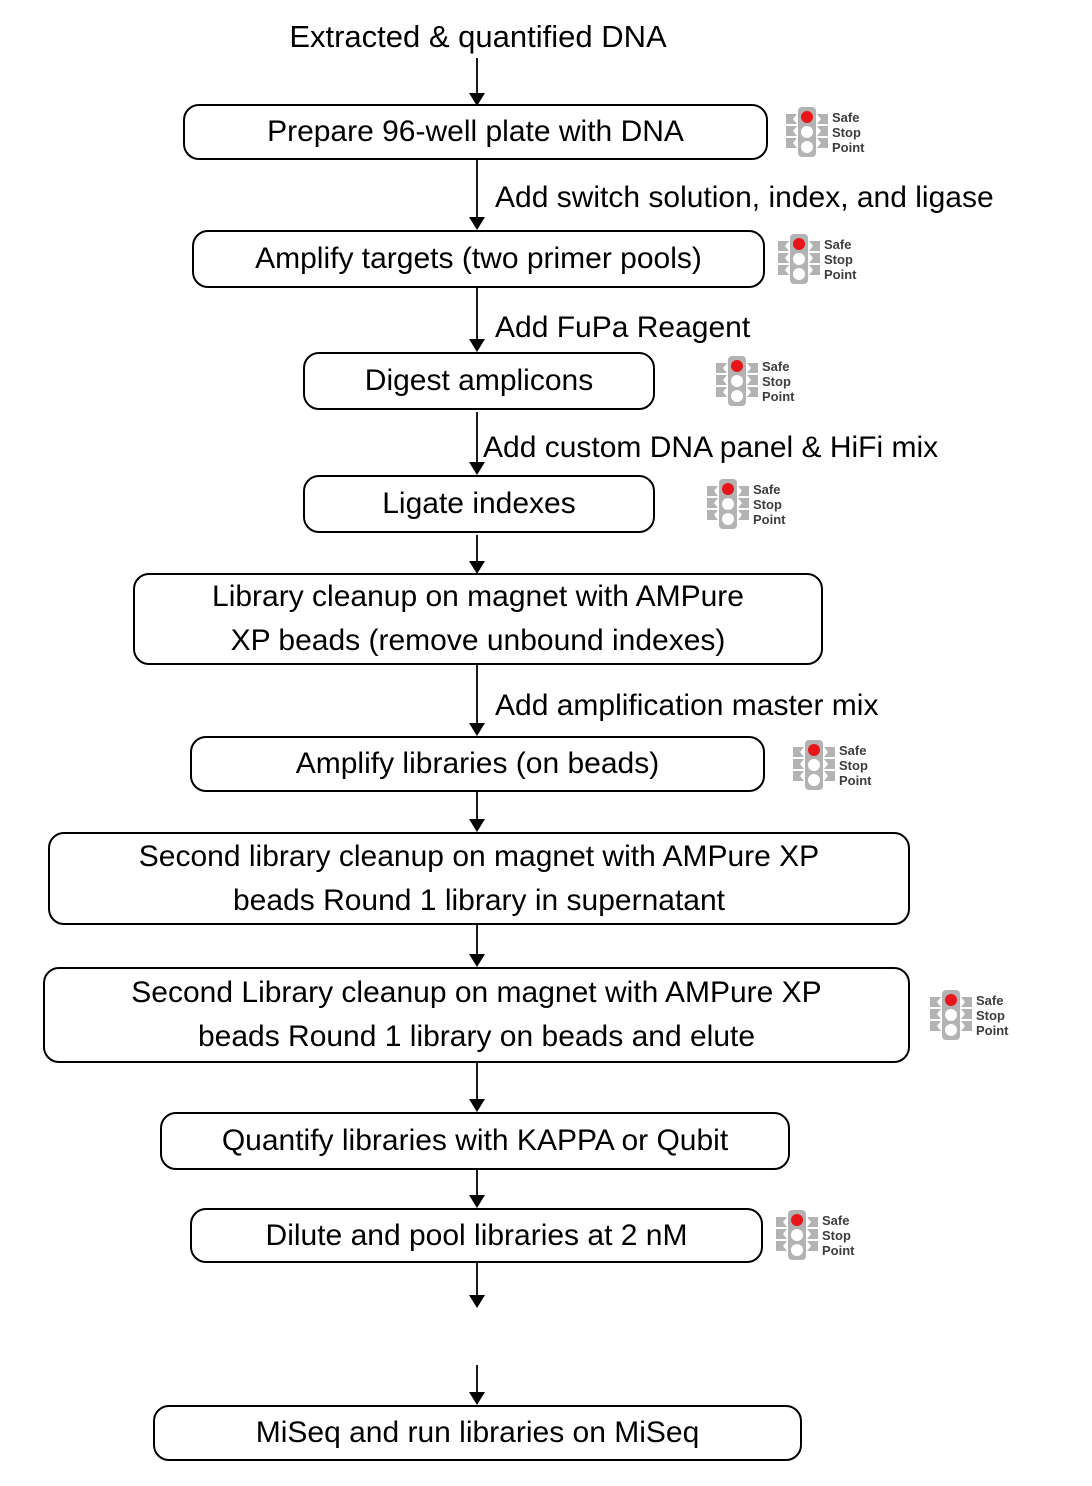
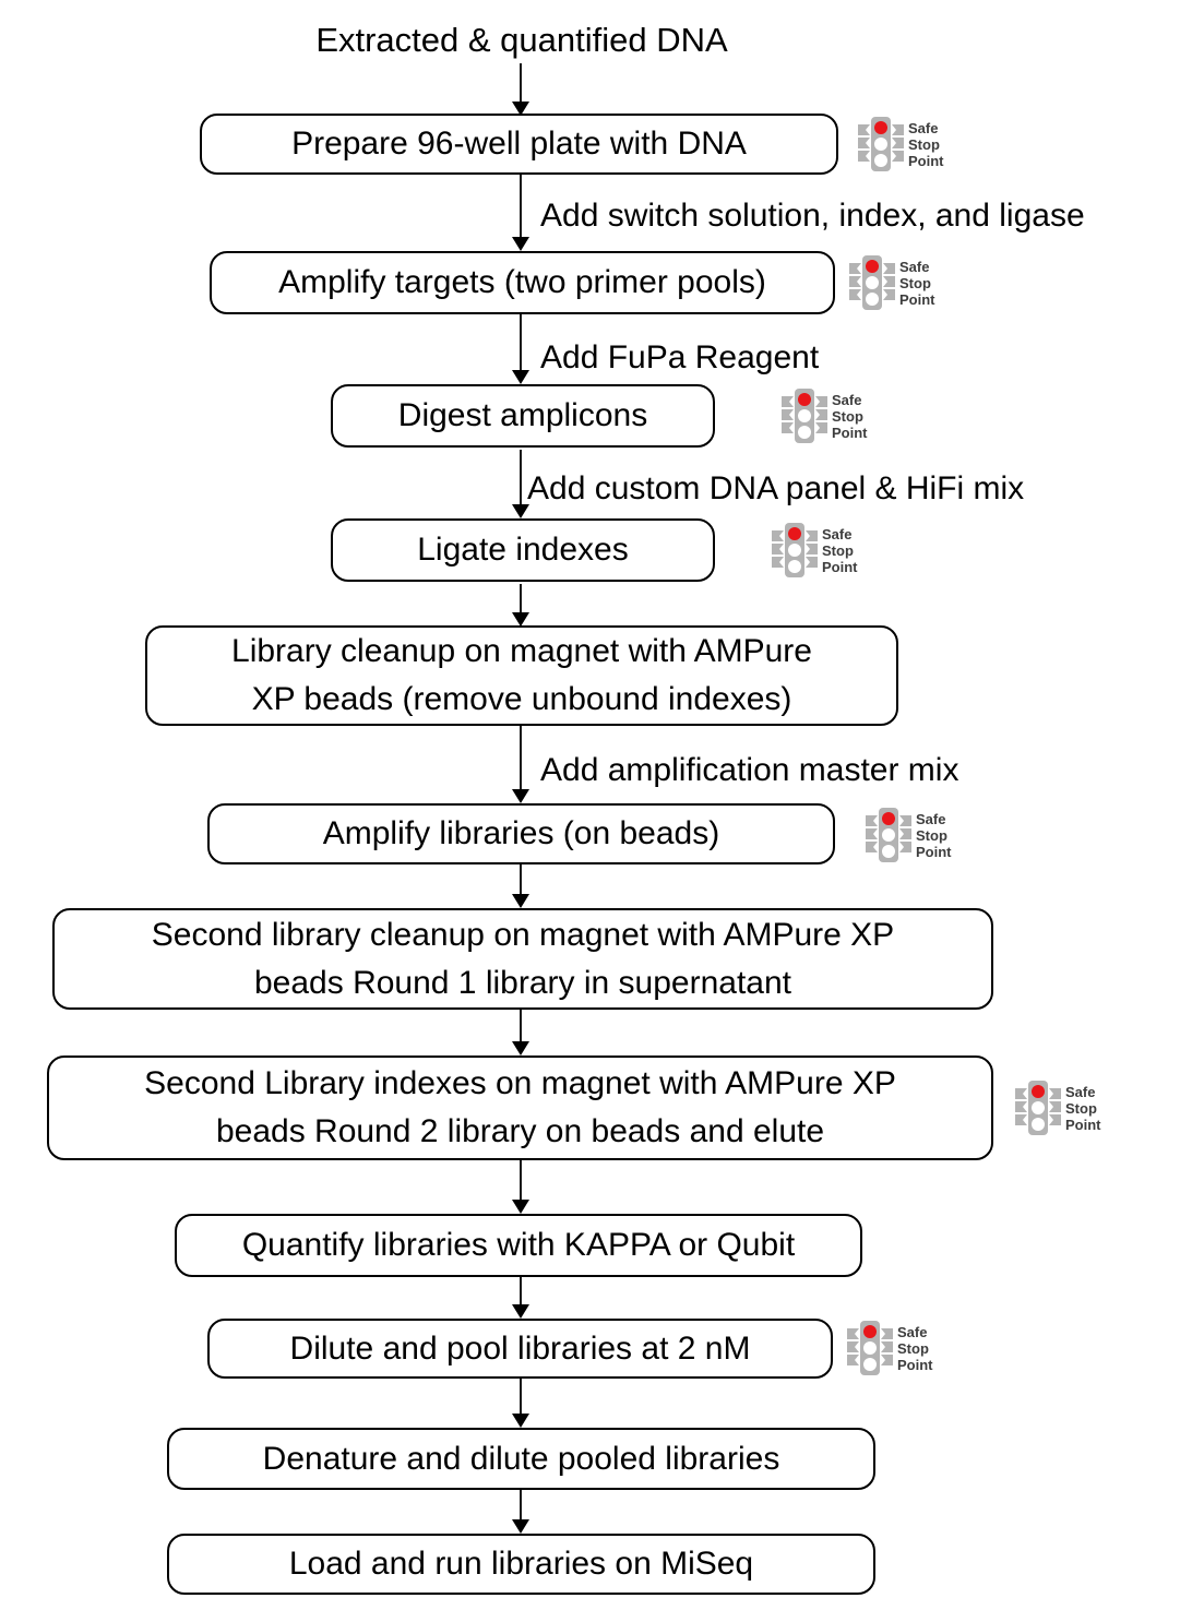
  Extracted & quantified DNA
  Add switch solution, index, and ligase
  Add FuPa Reagent
  Add custom DNA panel & HiFi mix
  Add amplification master mix
  Prepare 96-well plate with DNA
  Safe
  Stop
  Point
  Amplify targets (two primer pools)
  Safe
  Stop
  Point
  Digest amplicons
  Safe
  Stop
  Point
  Ligate indexes
  Safe
  Stop
  Point
  Library cleanup on magnet with AMPure
  XP beads (remove unbound indexes)
  Amplify libraries (on beads)
  Safe
  Stop
  Point
  Second library cleanup on magnet with AMPure XP
  beads Round 1 library in supernatant
- Second Library cleanup on magnet with AMPure XP
+ Second Library indexes on magnet with AMPure XP
- beads Round 1 library on beads and elute
+ beads Round 2 library on beads and elute
  Safe
  Stop
  Point
  Quantify libraries with KAPPA or Qubit
  Dilute and pool libraries at 2 nM
  Safe
  Stop
  Point
+ Denature and dilute pooled libraries
- MiSeq and run libraries on MiSeq
+ Load and run libraries on MiSeq
